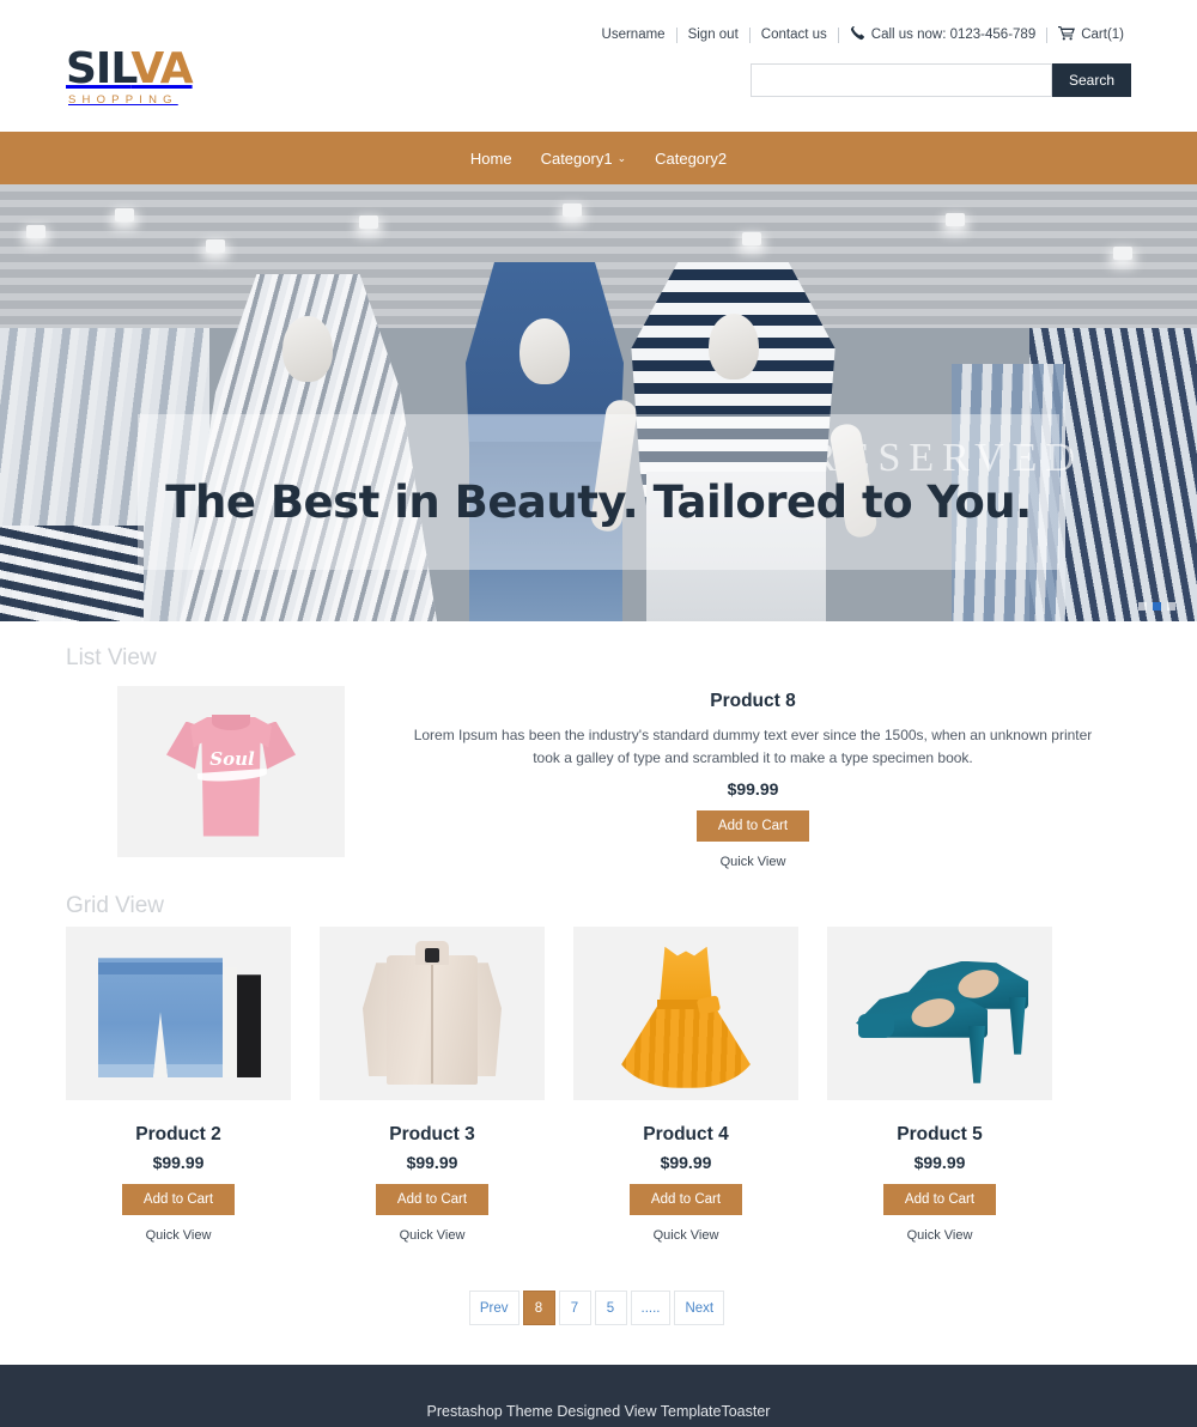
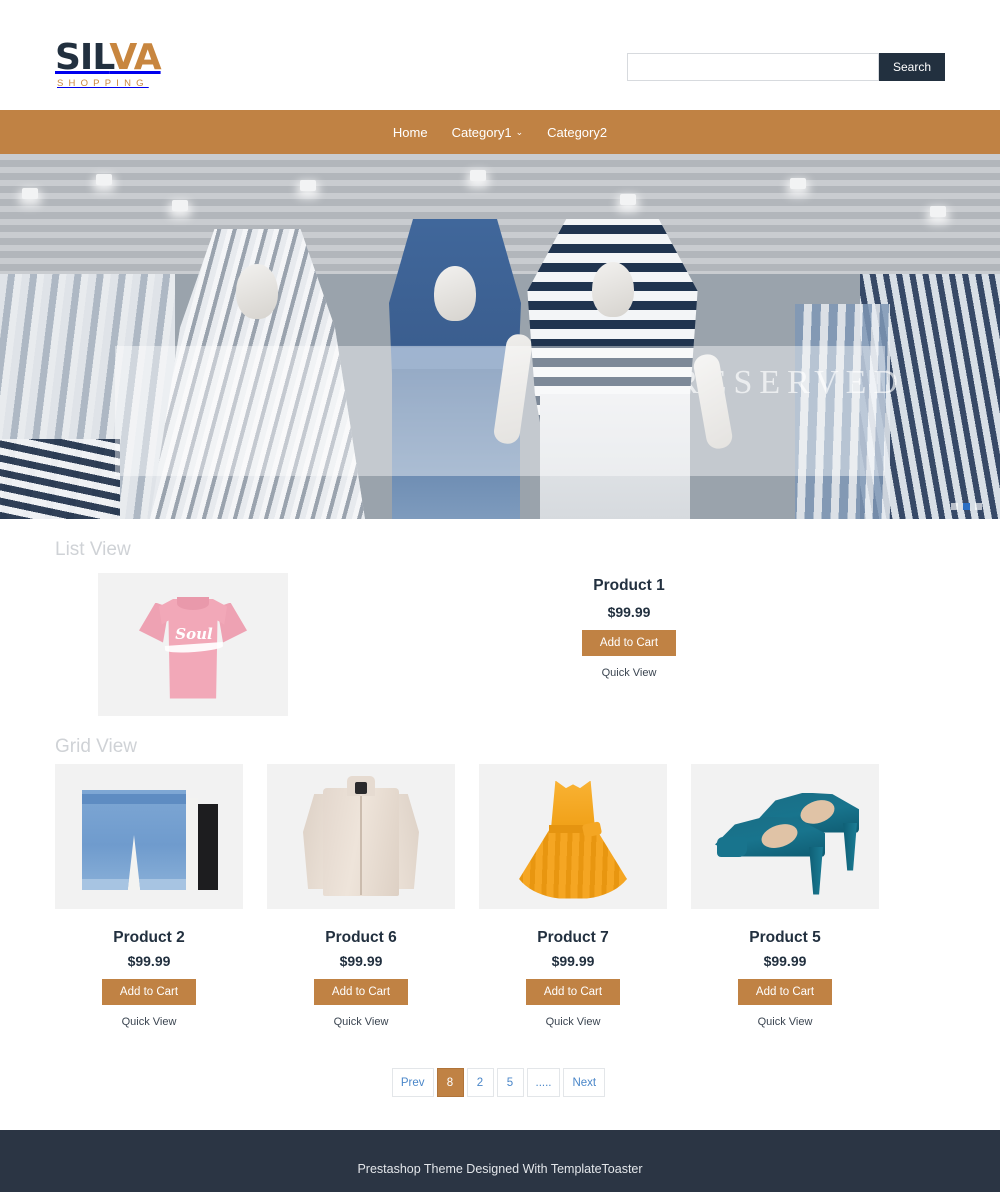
  SILVA
  SHOPPING
- Username
- Sign out
- Contact us
- Call us now: 0123-456-789
- Cart(1)
  Search
  Home
  Category1
  ⌄
  Category2
  SERVED
- The Best in Beauty. Tailored to You.
  List View
  Soul
- Product 8
+ Product 1
- Lorem Ipsum has been the industry's standard dummy text ever since the 1500s, when an unknown printer took a galley of type and scrambled it to make a type specimen book.
  $99.99
  Add to Cart
  Quick View
  Grid View
  Product 2
  $99.99
  Add to Cart
  Quick View
- Product 3
+ Product 6
  $99.99
  Add to Cart
  Quick View
- Product 4
+ Product 7
  $99.99
  Add to Cart
  Quick View
  Product 5
  $99.99
  Add to Cart
  Quick View
  Prev
  8
- 7
+ 2
  5
  .....
  Next
- Prestashop Theme Designed View TemplateToaster
+ Prestashop Theme Designed With TemplateToaster
